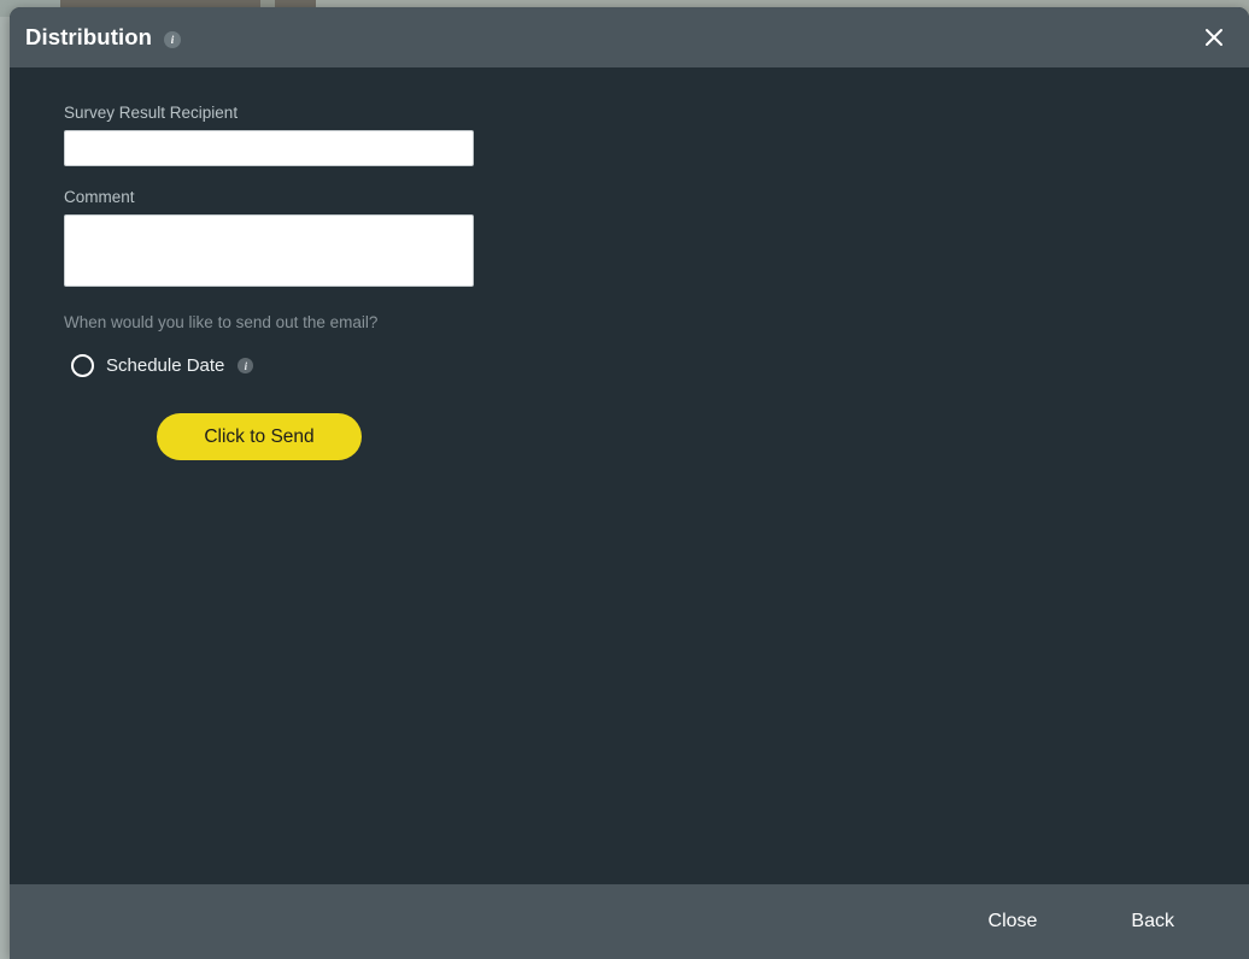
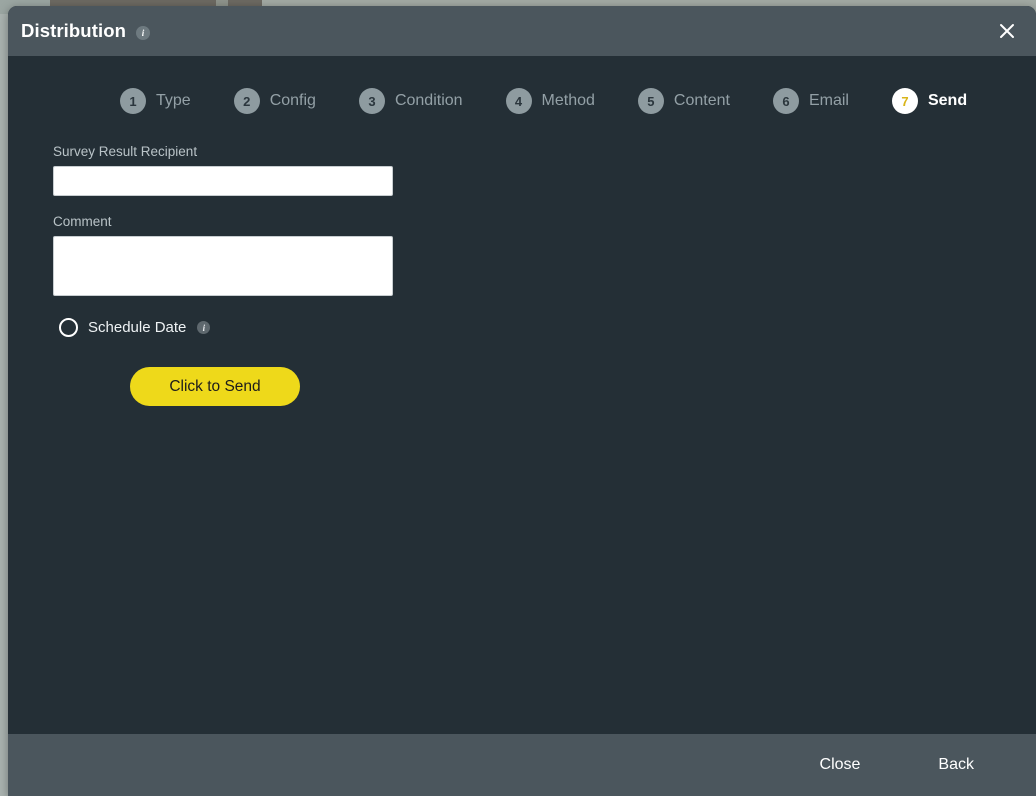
  Distribution
  i
+ 1
+ Type
+ 2
+ Config
+ 3
+ Condition
+ 4
+ Method
+ 5
+ Content
+ 6
+ Email
+ 7
+ Send
  Survey Result Recipient
  Comment
- When would you like to send out the email?
  Schedule Date
  i
  Click to Send
  Close
  Back
